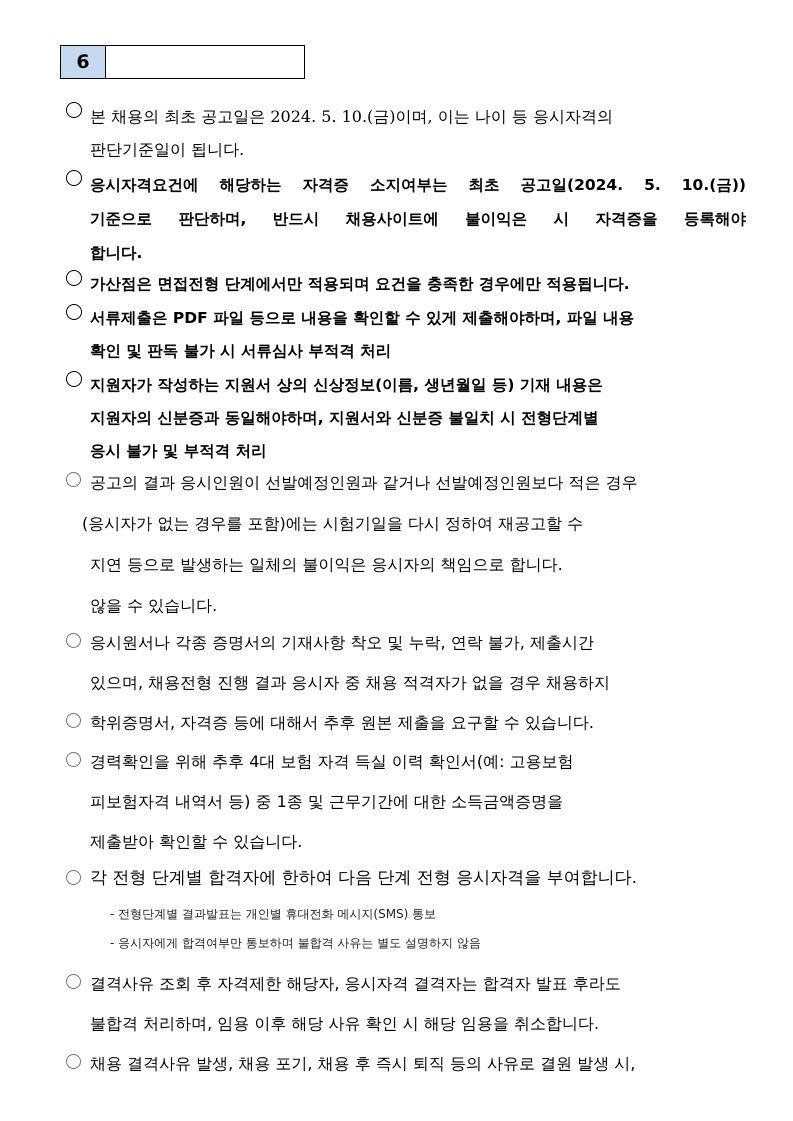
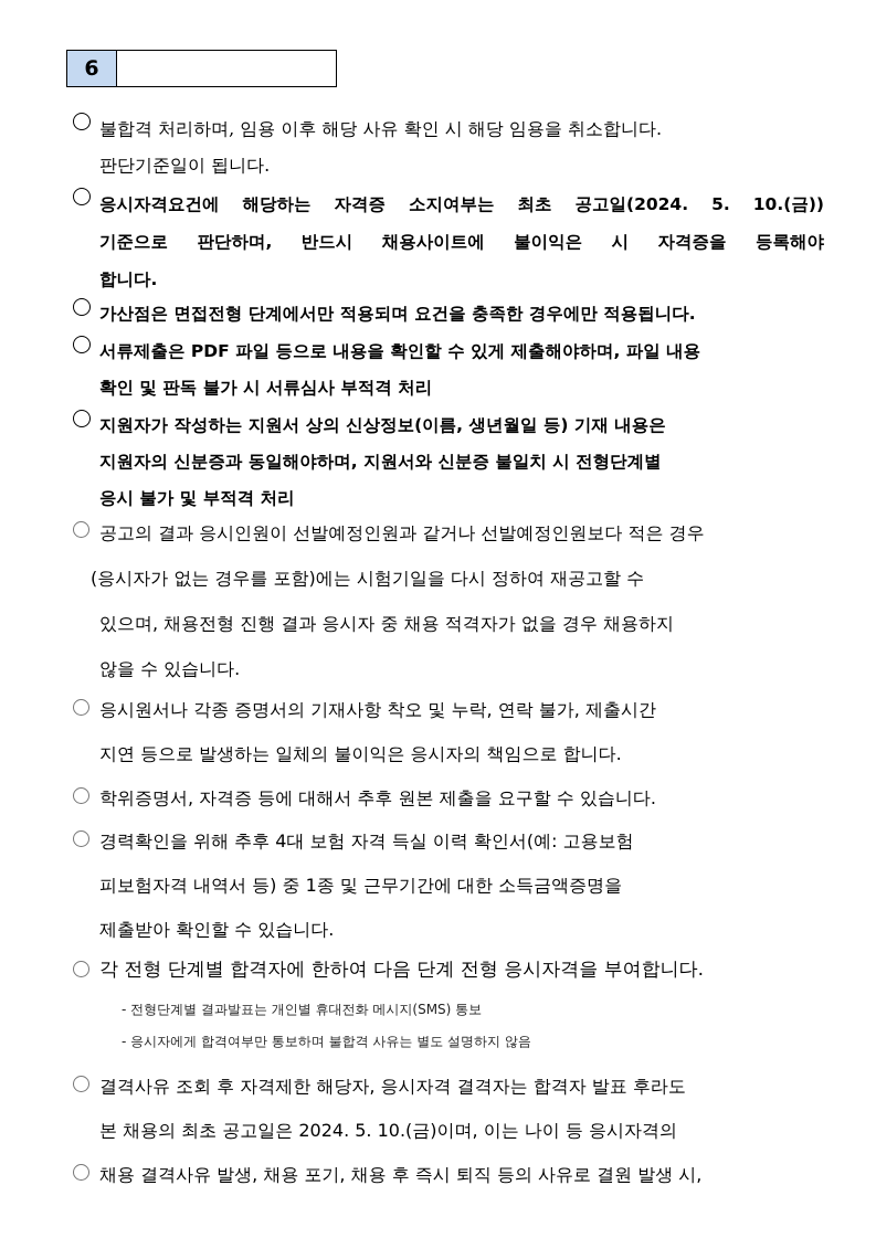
  6
- 본 채용의 최초 공고일은 2024. 5. 10.(금)이며, 이는 나이 등 응시자격의
+ 불합격 처리하며, 임용 이후 해당 사유 확인 시 해당 임용을 취소합니다.
  판단기준일이 됩니다.
  응시자격요건에 해당하는 자격증 소지여부는 최초 공고일(2024. 5. 10.(금))
  기준으로 판단하며, 반드시 채용사이트에 불이익은 시 자격증을 등록해야
  합니다.
  가산점은 면접전형 단계에서만 적용되며 요건을 충족한 경우에만 적용됩니다.
  서류제출은 PDF 파일 등으로 내용을 확인할 수 있게 제출해야하며, 파일 내용
  확인 및 판독 불가 시 서류심사 부적격 처리
  지원자가 작성하는 지원서 상의 신상정보(이름, 생년월일 등) 기재 내용은
  지원자의 신분증과 동일해야하며, 지원서와 신분증 불일치 시 전형단계별
  응시 불가 및 부적격 처리
  공고의 결과 응시인원이 선발예정인원과 같거나 선발예정인원보다 적은 경우
  (응시자가 없는 경우를 포함)에는 시험기일을 다시 정하여 재공고할 수
- 지연 등으로 발생하는 일체의 불이익은 응시자의 책임으로 합니다.
+ 있으며, 채용전형 진행 결과 응시자 중 채용 적격자가 없을 경우 채용하지
  않을 수 있습니다.
  응시원서나 각종 증명서의 기재사항 착오 및 누락, 연락 불가, 제출시간
- 있으며, 채용전형 진행 결과 응시자 중 채용 적격자가 없을 경우 채용하지
+ 지연 등으로 발생하는 일체의 불이익은 응시자의 책임으로 합니다.
  학위증명서, 자격증 등에 대해서 추후 원본 제출을 요구할 수 있습니다.
  경력확인을 위해 추후 4대 보험 자격 득실 이력 확인서(예: 고용보험
  피보험자격 내역서 등) 중 1종 및 근무기간에 대한 소득금액증명을
  제출받아 확인할 수 있습니다.
  각 전형 단계별 합격자에 한하여 다음 단계 전형 응시자격을 부여합니다.
  - 전형단계별 결과발표는 개인별 휴대전화 메시지(SMS) 통보
  - 응시자에게 합격여부만 통보하며 불합격 사유는 별도 설명하지 않음
  결격사유 조회 후 자격제한 해당자, 응시자격 결격자는 합격자 발표 후라도
- 불합격 처리하며, 임용 이후 해당 사유 확인 시 해당 임용을 취소합니다.
+ 본 채용의 최초 공고일은 2024. 5. 10.(금)이며, 이는 나이 등 응시자격의
  채용 결격사유 발생, 채용 포기, 채용 후 즉시 퇴직 등의 사유로 결원 발생 시,
